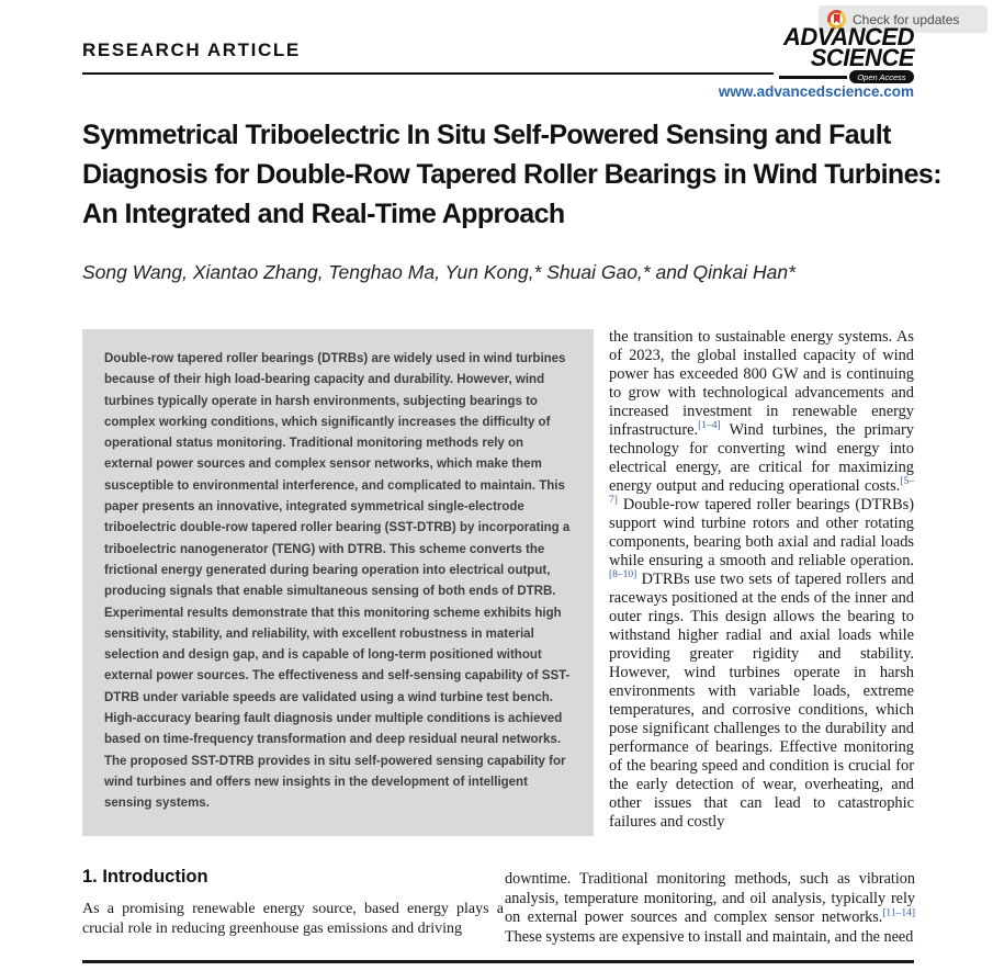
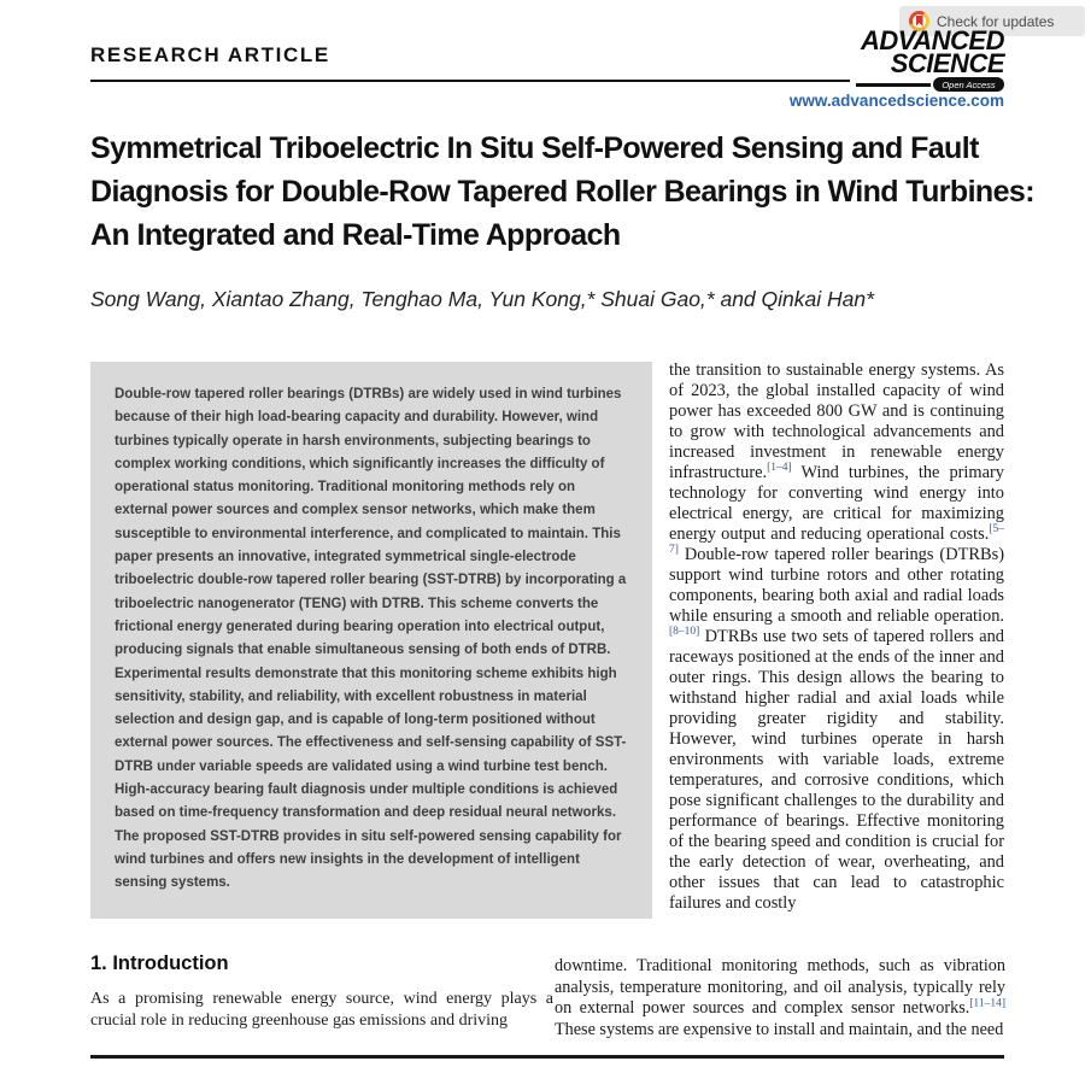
  Check for updates
  RESEARCH ARTICLE
  ADVANCED
  SCIENCE
  Open Access
  www.advancedscience.com
  Symmetrical Triboelectric In Situ Self-Powered Sensing and Fault Diagnosis for Double-Row Tapered Roller Bearings in Wind Turbines: An Integrated and Real-Time Approach
  Song Wang, Xiantao Zhang, Tenghao Ma, Yun Kong,* Shuai Gao,* and Qinkai Han*
  Double-row tapered roller bearings (DTRBs) are widely used in wind turbines because of their high load-bearing capacity and durability. However, wind turbines typically operate in harsh environments, subjecting bearings to complex working conditions, which significantly increases the difficulty of operational status monitoring. Traditional monitoring methods rely on external power sources and complex sensor networks, which make them susceptible to environmental interference, and complicated to maintain. This paper presents an innovative, integrated symmetrical single-electrode triboelectric double-row tapered roller bearing (SST-DTRB) by incorporating a triboelectric nanogenerator (TENG) with DTRB. This scheme converts the frictional energy generated during bearing operation into electrical output, producing signals that enable simultaneous sensing of both ends of DTRB. Experimental results demonstrate that this monitoring scheme exhibits high sensitivity, stability, and reliability, with excellent robustness in material selection and design gap, and is capable of long-term positioned without external power sources. The effectiveness and self-sensing capability of SST-DTRB under variable speeds are validated using a wind turbine test bench. High-accuracy bearing fault diagnosis under multiple conditions is achieved based on time-frequency transformation and deep residual neural networks. The proposed SST-DTRB provides in situ self-powered sensing capability for wind turbines and offers new insights in the development of intelligent sensing systems.
  the transition to sustainable energy systems. As of 2023, the global installed capacity of wind power has exceeded 800 GW and is continuing to grow with technological advancements and increased investment in renewable energy infrastructure.[1–4] Wind turbines, the primary technology for converting wind energy into electrical energy, are critical for maximizing energy output and reducing operational costs.[5–7] Double-row tapered roller bearings (DTRBs) support wind turbine rotors and other rotating components, bearing both axial and radial loads while ensuring a smooth and reliable operation.[8–10] DTRBs use two sets of tapered rollers and raceways positioned at the ends of the inner and outer rings. This design allows the bearing to withstand higher radial and axial loads while providing greater rigidity and stability. However, wind turbines operate in harsh environments with variable loads, extreme temperatures, and corrosive conditions, which pose significant challenges to the durability and performance of bearings. Effective monitoring of the bearing speed and condition is crucial for the early detection of wear, overheating, and other issues that can lead to catastrophic failures and costly
  downtime. Traditional monitoring methods, such as vibration analysis, temperature monitoring, and oil analysis, typically rely on external power sources and complex sensor networks.[11–14] These systems are expensive to install and maintain, and the need
  1. Introduction
- As a promising renewable energy source, based energy plays a crucial role in reducing greenhouse gas emissions and driving
+ As a promising renewable energy source, wind energy plays a crucial role in reducing greenhouse gas emissions and driving
